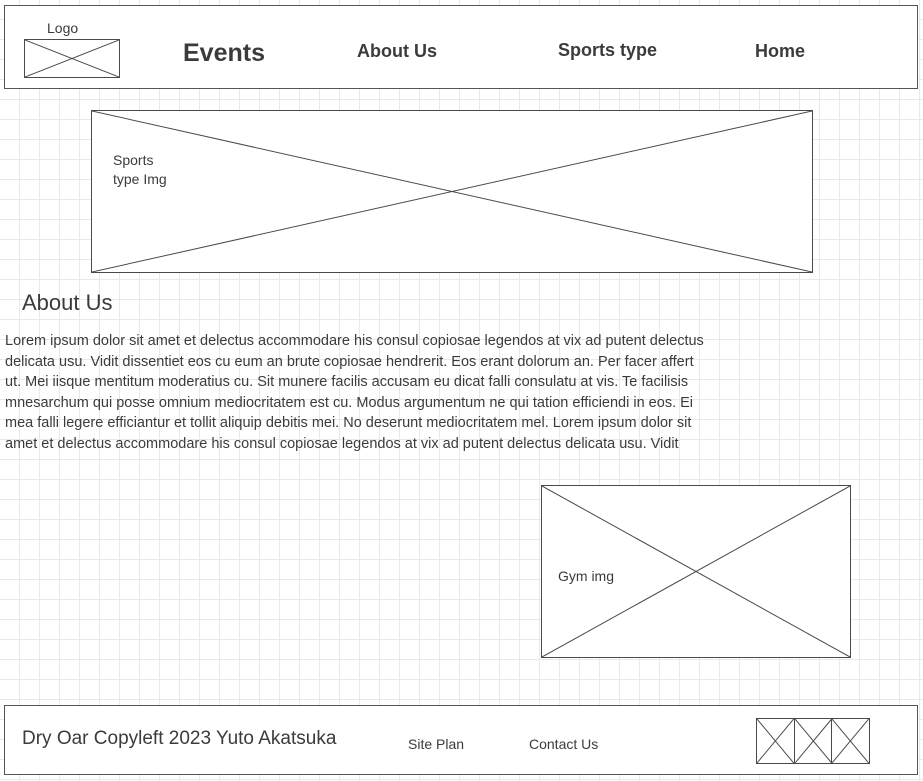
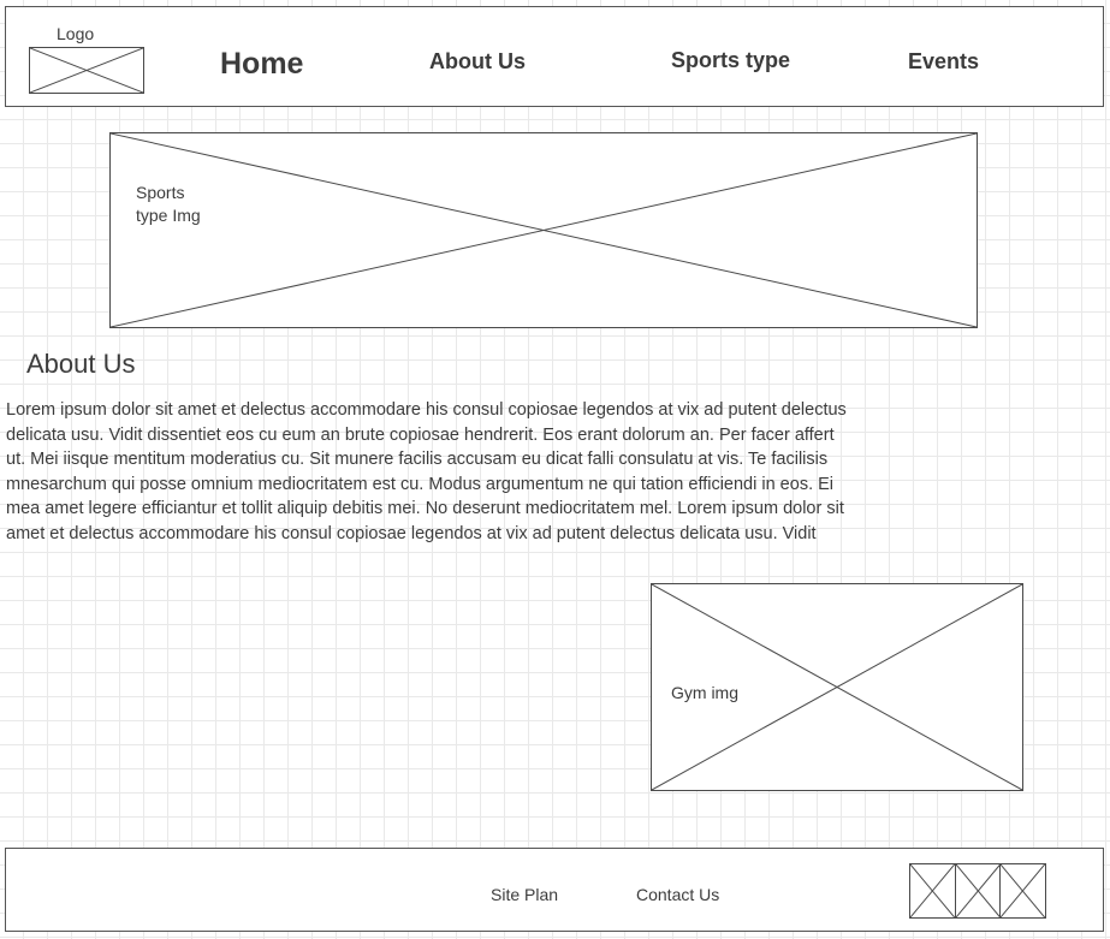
  Logo
- Events
+ Home
  About Us
  Sports type
- Home
+ Events
  Sports
  type Img
  About Us
- Lorem ipsum dolor sit amet et delectus accommodare his consul copiosae legendos at vix ad putent delectus delicata usu. Vidit dissentiet eos cu eum an brute copiosae hendrerit. Eos erant dolorum an. Per facer affert ut. Mei iisque mentitum moderatius cu. Sit munere facilis accusam eu dicat falli consulatu at vis. Te facilisis mnesarchum qui posse omnium mediocritatem est cu. Modus argumentum ne qui tation efficiendi in eos. Ei mea falli legere efficiantur et tollit aliquip debitis mei. No deserunt mediocritatem mel. Lorem ipsum dolor sit amet et delectus accommodare his consul copiosae legendos at vix ad putent delectus delicata usu. Vidit
+ Lorem ipsum dolor sit amet et delectus accommodare his consul copiosae legendos at vix ad putent delectus delicata usu. Vidit dissentiet eos cu eum an brute copiosae hendrerit. Eos erant dolorum an. Per facer affert ut. Mei iisque mentitum moderatius cu. Sit munere facilis accusam eu dicat falli consulatu at vis. Te facilisis mnesarchum qui posse omnium mediocritatem est cu. Modus argumentum ne qui tation efficiendi in eos. Ei mea amet legere efficiantur et tollit aliquip debitis mei. No deserunt mediocritatem mel. Lorem ipsum dolor sit amet et delectus accommodare his consul copiosae legendos at vix ad putent delectus delicata usu. Vidit
  Gym img
- Dry Oar Copyleft 2023 Yuto Akatsuka
  Site Plan
  Contact Us
